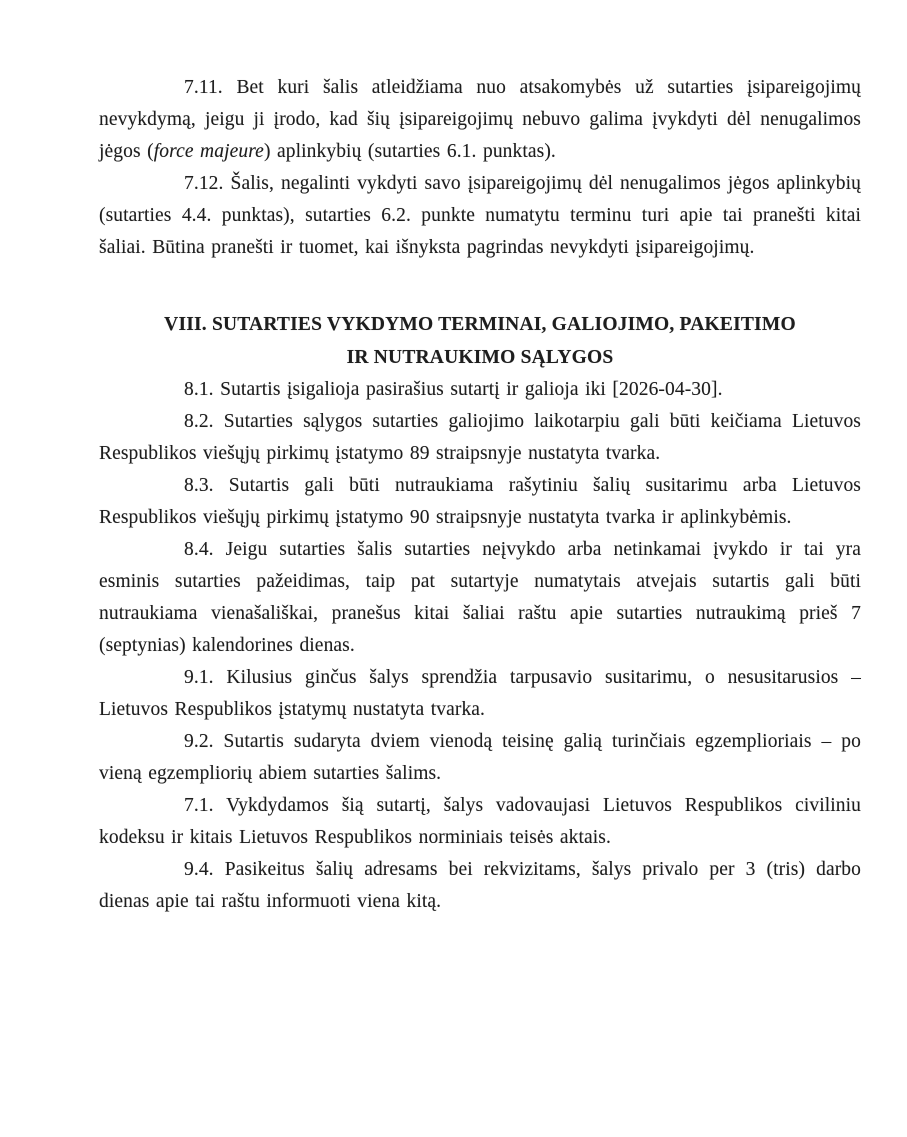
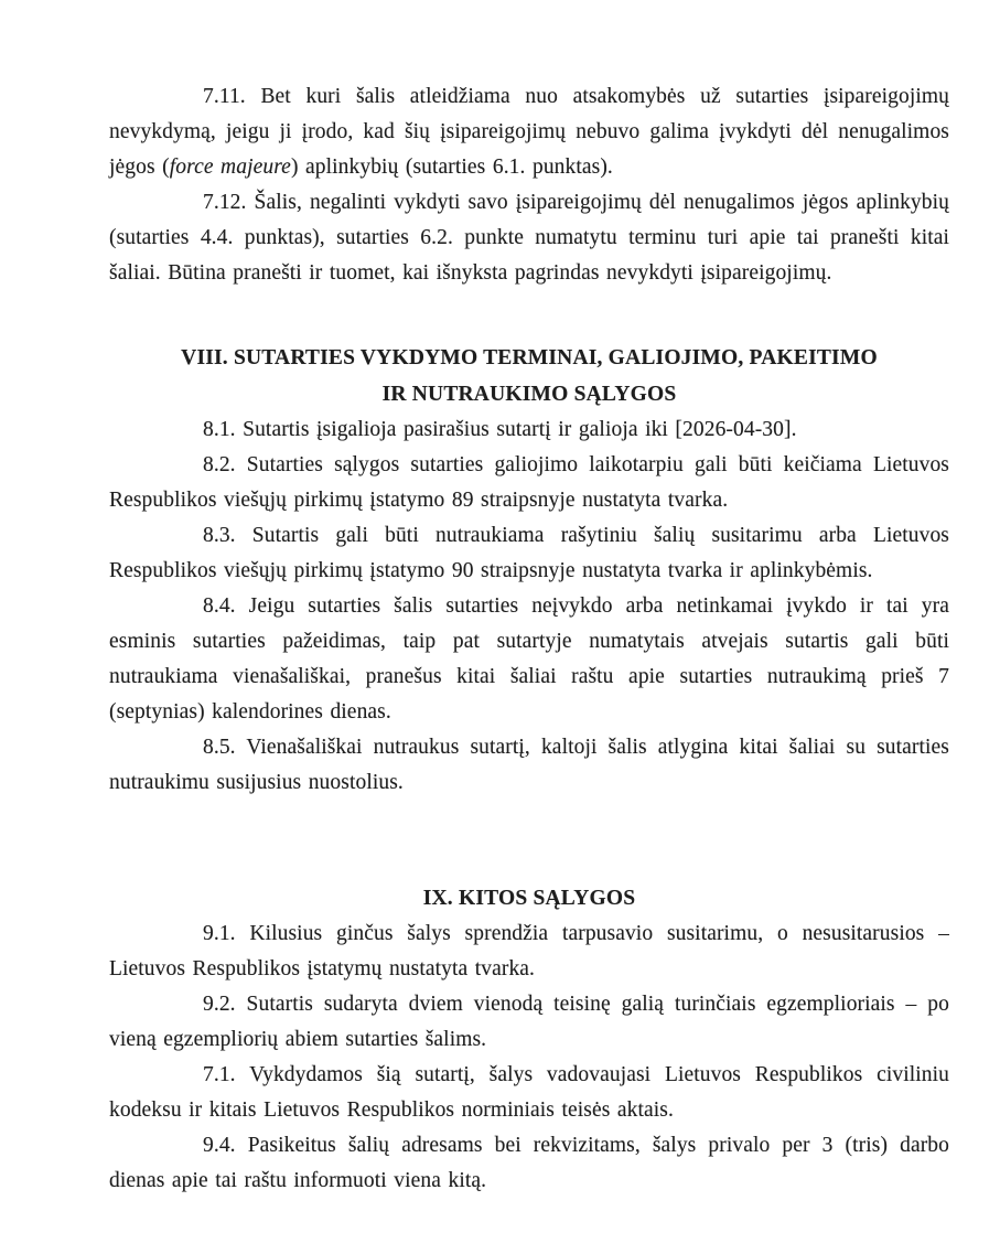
  7.11. Bet kuri šalis atleidžiama nuo atsakomybės už sutarties įsipareigojimų nevykdymą, jeigu ji įrodo, kad šių įsipareigojimų nebuvo galima įvykdyti dėl nenugalimos jėgos (force majeure) aplinkybių (sutarties 6.1. punktas).
  7.12. Šalis, negalinti vykdyti savo įsipareigojimų dėl nenugalimos jėgos aplinkybių (sutarties 4.4. punktas), sutarties 6.2. punkte numatytu terminu turi apie tai pranešti kitai šaliai. Būtina pranešti ir tuomet, kai išnyksta pagrindas nevykdyti įsipareigojimų.
  VIII. SUTARTIES VYKDYMO TERMINAI, GALIOJIMO, PAKEITIMO
  IR NUTRAUKIMO SĄLYGOS
  8.1. Sutartis įsigalioja pasirašius sutartį ir galioja iki [2026-04-30].
  8.2. Sutarties sąlygos sutarties galiojimo laikotarpiu gali būti keičiama Lietuvos Respublikos viešųjų pirkimų įstatymo 89 straipsnyje nustatyta tvarka.
  8.3. Sutartis gali būti nutraukiama rašytiniu šalių susitarimu arba Lietuvos Respublikos viešųjų pirkimų įstatymo 90 straipsnyje nustatyta tvarka ir aplinkybėmis.
  8.4. Jeigu sutarties šalis sutarties neįvykdo arba netinkamai įvykdo ir tai yra esminis sutarties pažeidimas, taip pat sutartyje numatytais atvejais sutartis gali būti nutraukiama vienašališkai, pranešus kitai šaliai raštu apie sutarties nutraukimą prieš 7 (septynias) kalendorines dienas.
+ 8.5. Vienašališkai nutraukus sutartį, kaltoji šalis atlygina kitai šaliai su sutarties nutraukimu susijusius nuostolius.
+ IX. KITOS SĄLYGOS
  9.1. Kilusius ginčus šalys sprendžia tarpusavio susitarimu, o nesusitarusios – Lietuvos Respublikos įstatymų nustatyta tvarka.
  9.2. Sutartis sudaryta dviem vienodą teisinę galią turinčiais egzemplioriais – po vieną egzempliorių abiem sutarties šalims.
  7.1. Vykdydamos šią sutartį, šalys vadovaujasi Lietuvos Respublikos civiliniu kodeksu ir kitais Lietuvos Respublikos norminiais teisės aktais.
  9.4. Pasikeitus šalių adresams bei rekvizitams, šalys privalo per 3 (tris) darbo dienas apie tai raštu informuoti viena kitą.
